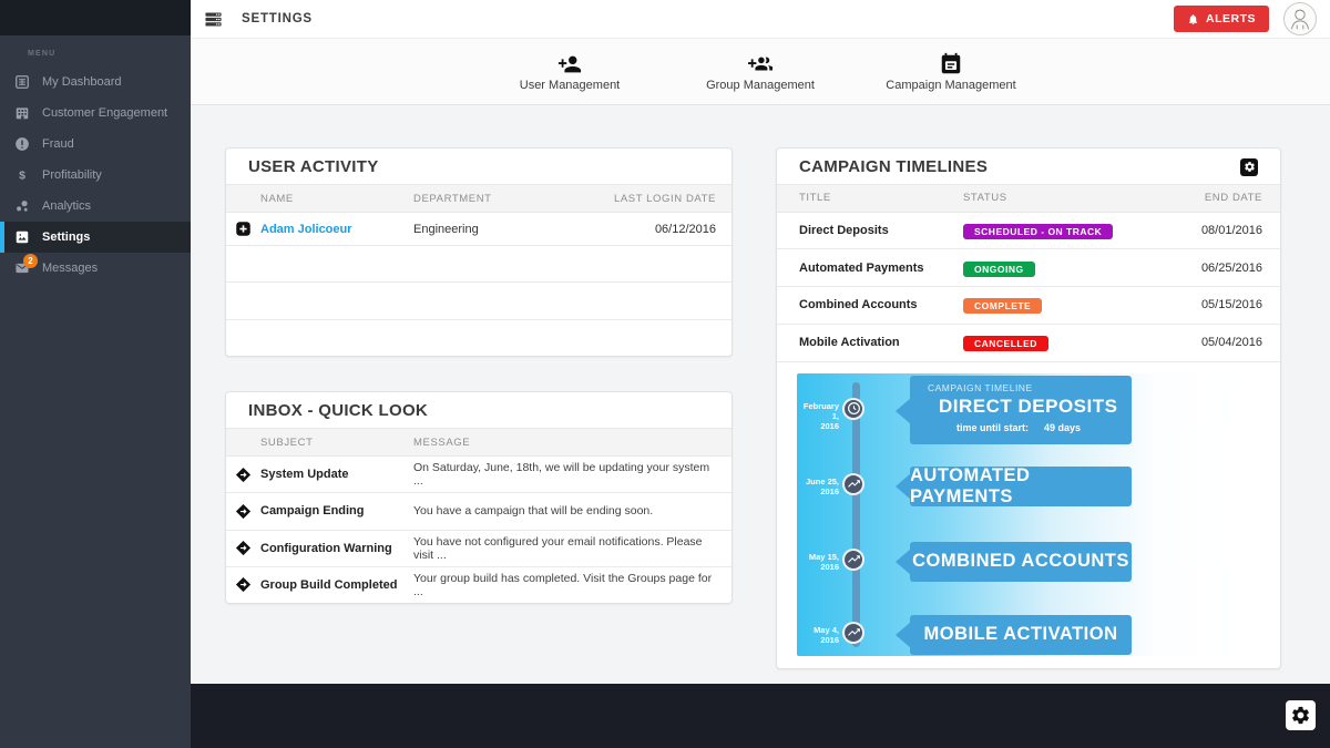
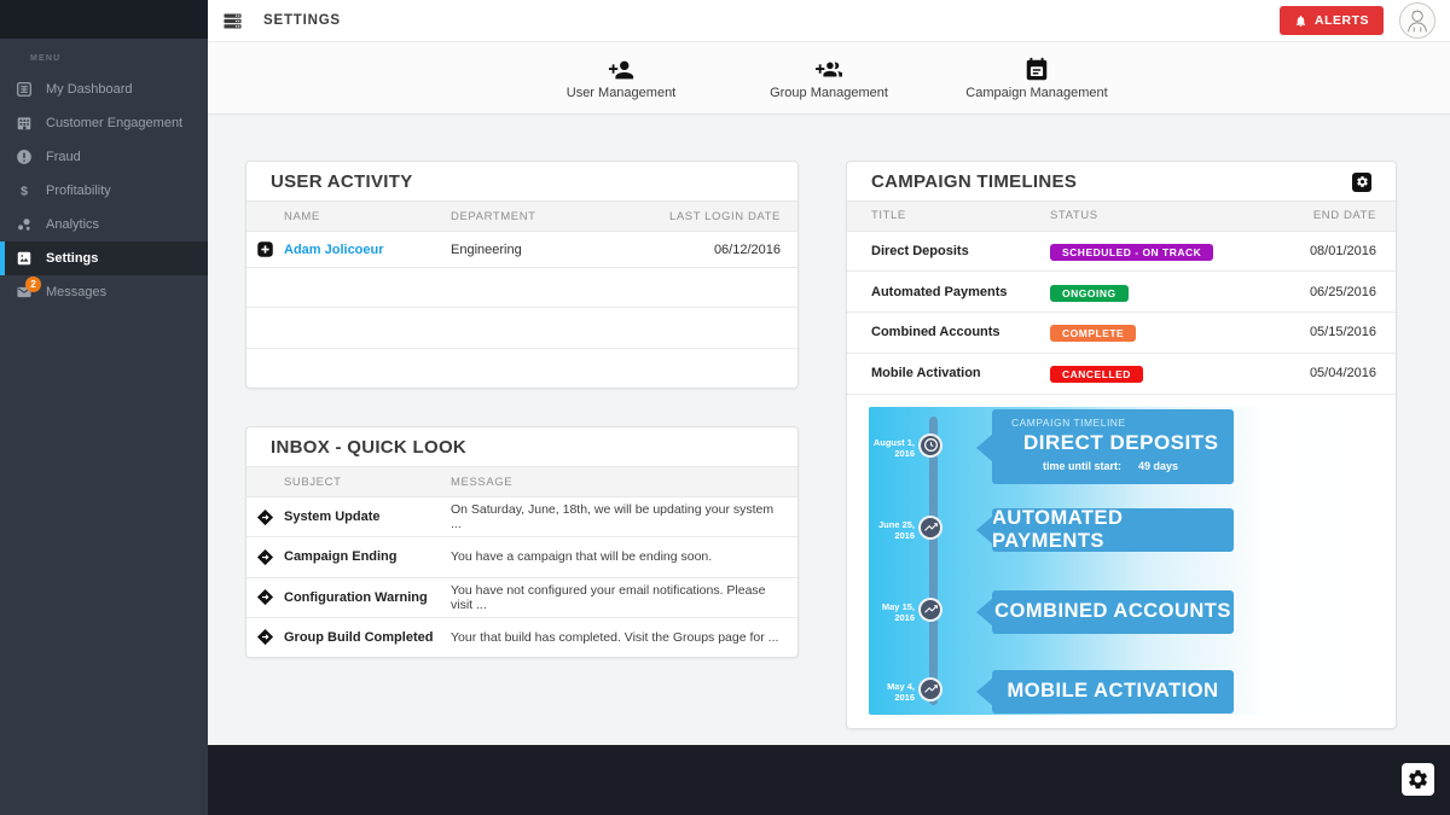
  My Dashboard
  Customer Engagement
  Fraud
  $
  Profitability
  Analytics
  Settings
  2
  Messages
  SETTINGS
  ALERTS
  User Management
  Group Management
  Campaign Management
  USER ACTIVITY
  NAME
  DEPARTMENT
  LAST LOGIN DATE
  Adam Jolicoeur
  Engineering
  06/12/2016
  INBOX - QUICK LOOK
  SUBJECT
  MESSAGE
  System Update
  On Saturday, June, 18th, we will be updating your system ...
  Campaign Ending
  You have a campaign that will be ending soon.
  Configuration Warning
  You have not configured your email notifications. Please visit ...
  Group Build Completed
- Your group build has completed. Visit the Groups page for ...
+ Your that build has completed. Visit the Groups page for ...
  CAMPAIGN TIMELINES
  TITLE
  STATUS
  END DATE
  Direct Deposits
  SCHEDULED - ON TRACK
  08/01/2016
  Automated Payments
  ONGOING
  06/25/2016
  Combined Accounts
  COMPLETE
  05/15/2016
  Mobile Activation
  CANCELLED
  05/04/2016
- February 1,
+ August 1,
  2016
  CAMPAIGN TIMELINE
  DIRECT DEPOSITS
  time until start:
  49 days
  June 25,
  2016
  AUTOMATED PAYMENTS
  May 15,
  2016
  COMBINED ACCOUNTS
  May 4,
  2016
  MOBILE ACTIVATION
